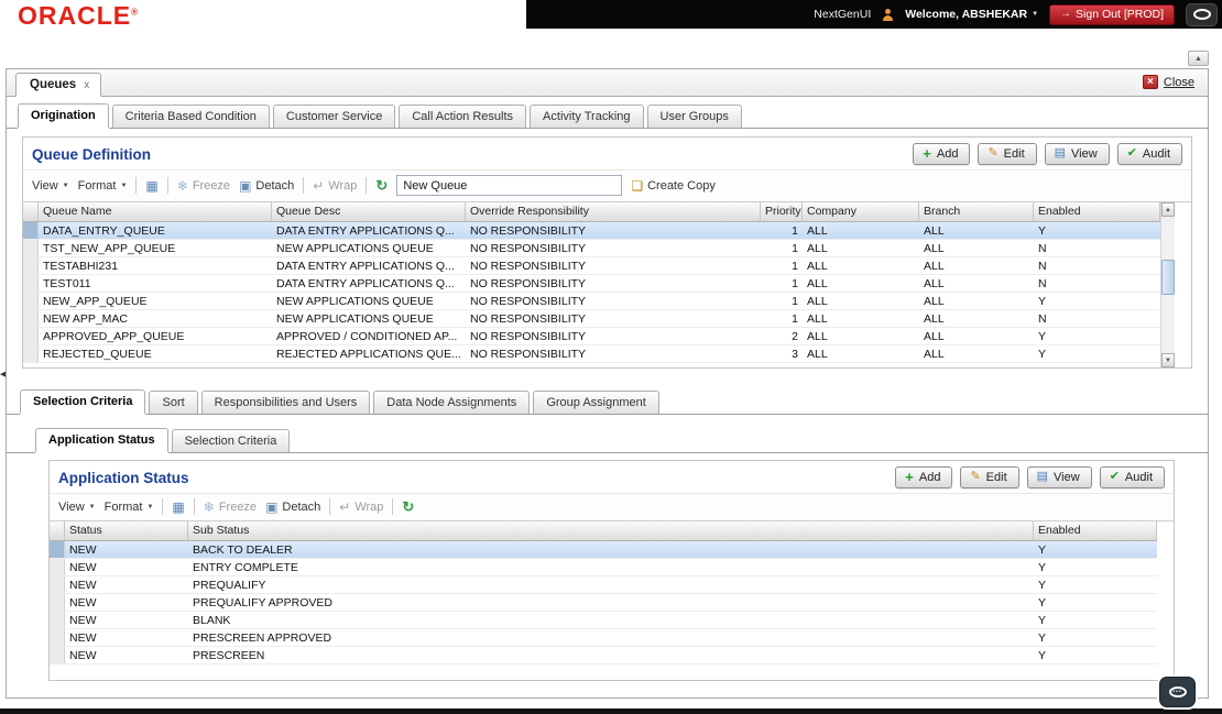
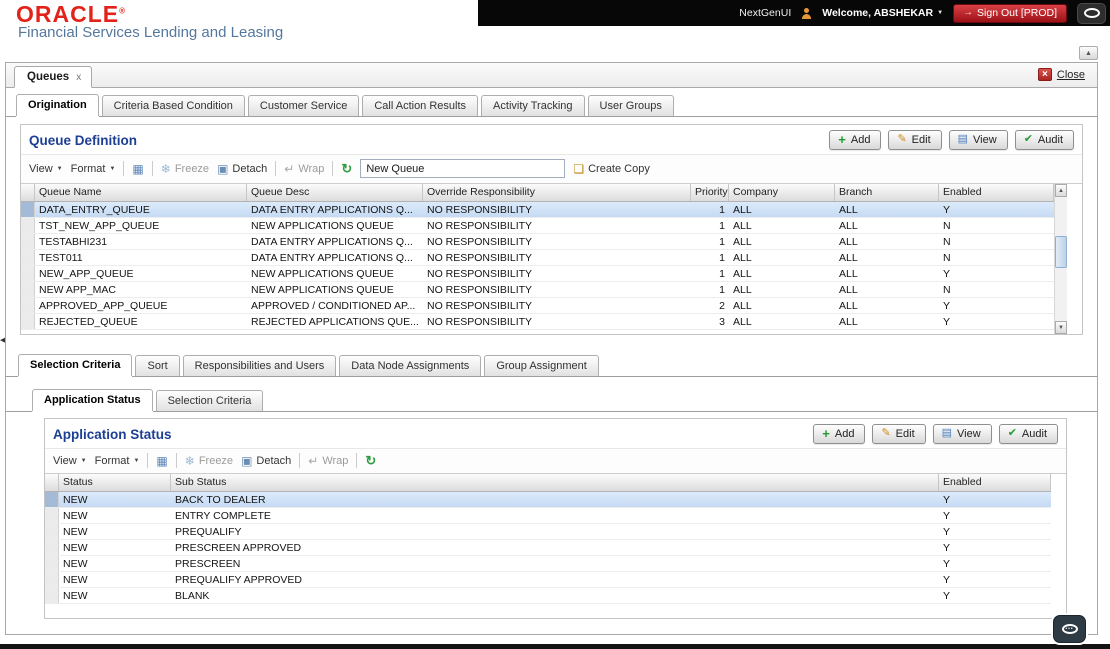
  ORACLE®
+ Financial Services Lending and Leasing
  NextGenUI
  Welcome, ABSHEKAR
  →
  Sign Out [PROD]
  Queues
  x
  ×
  Close
  Origination
  Criteria Based Condition
  Customer Service
  Call Action Results
  Activity Tracking
  User Groups
  Queue Definition
  +
  Add
  ✎
  Edit
  ▤
  View
  ✔
  Audit
  View
  Format
  ▦
  ❄
  Freeze
  ▣
  Detach
  ↵
  Wrap
  ↻
  New Queue
  ❏
  Create Copy
  Queue Name
  Queue Desc
  Override Responsibility
  Priority
  Company
  Branch
  Enabled
  DATA_ENTRY_QUEUE
  DATA ENTRY APPLICATIONS Q...
  NO RESPONSIBILITY
  1
  ALL
  ALL
  Y
  TST_NEW_APP_QUEUE
  NEW APPLICATIONS QUEUE
  NO RESPONSIBILITY
  1
  ALL
  ALL
  N
  TESTABHI231
  DATA ENTRY APPLICATIONS Q...
  NO RESPONSIBILITY
  1
  ALL
  ALL
  N
  TEST011
  DATA ENTRY APPLICATIONS Q...
  NO RESPONSIBILITY
  1
  ALL
  ALL
  N
  NEW_APP_QUEUE
  NEW APPLICATIONS QUEUE
  NO RESPONSIBILITY
  1
  ALL
  ALL
  Y
  NEW APP_MAC
  NEW APPLICATIONS QUEUE
  NO RESPONSIBILITY
  1
  ALL
  ALL
  N
  APPROVED_APP_QUEUE
  APPROVED / CONDITIONED AP...
  NO RESPONSIBILITY
  2
  ALL
  ALL
  Y
  REJECTED_QUEUE
  REJECTED APPLICATIONS QUE...
  NO RESPONSIBILITY
  3
  ALL
  ALL
  Y
  Selection Criteria
  Sort
  Responsibilities and Users
  Data Node Assignments
  Group Assignment
  Application Status
  Selection Criteria
  Application Status
  +
  Add
  ✎
  Edit
  ▤
  View
  ✔
  Audit
  View
  Format
  ▦
  ❄
  Freeze
  ▣
  Detach
  ↵
  Wrap
  ↻
  Status
  Sub Status
  Enabled
  NEW
  BACK TO DEALER
  Y
  NEW
  ENTRY COMPLETE
  Y
  NEW
  PREQUALIFY
  Y
  NEW
- PREQUALIFY APPROVED
+ PRESCREEN APPROVED
  Y
  NEW
- BLANK
+ PRESCREEN
  Y
  NEW
- PRESCREEN APPROVED
+ PREQUALIFY APPROVED
  Y
  NEW
- PRESCREEN
+ BLANK
  Y
